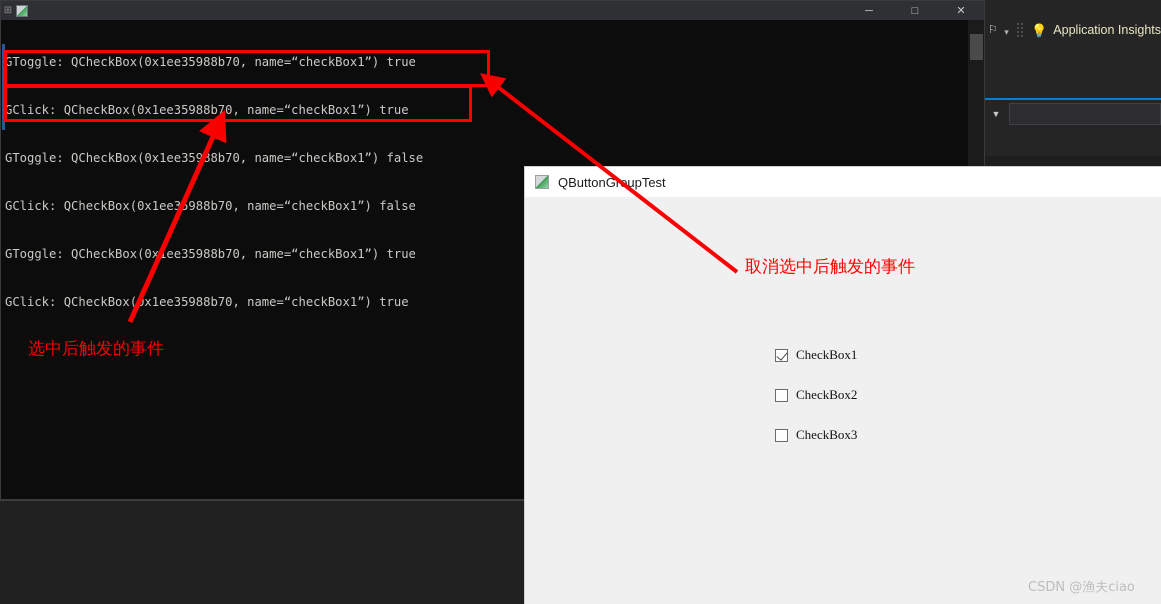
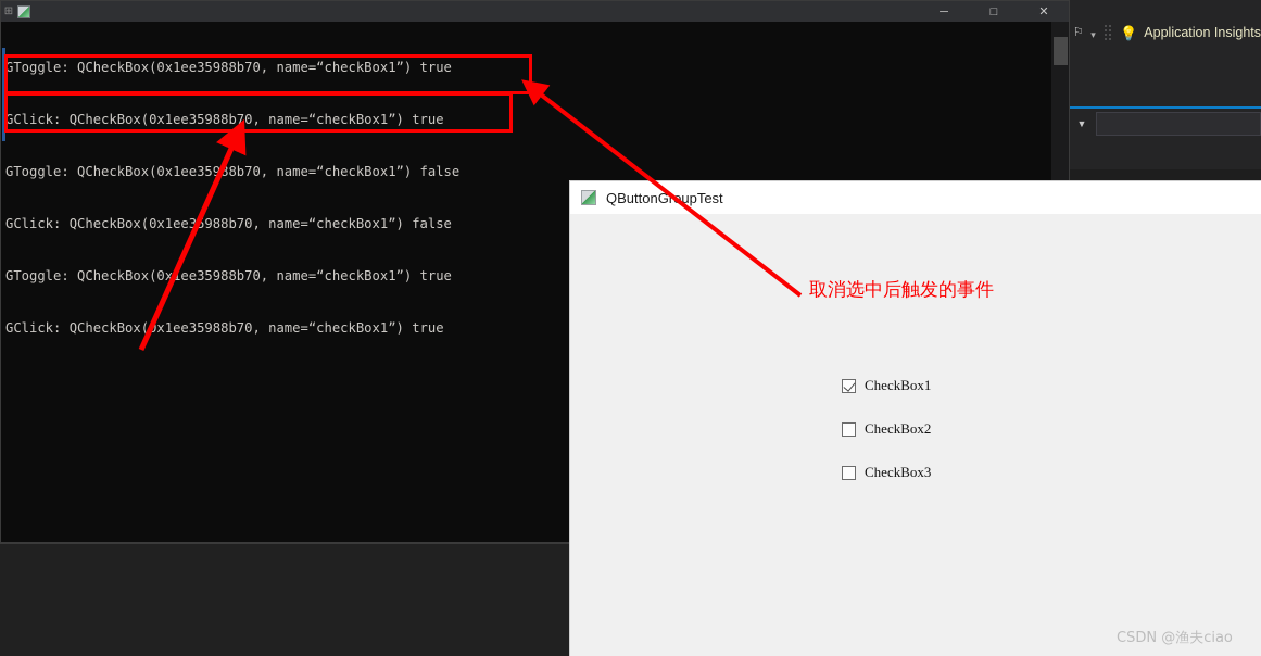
  ⚐
  ▾
  💡
  Application Insights
  ▼
  ⊞
  ─
  □
  ✕
  GToggle: QCheckBox(0x1ee35988b70, name=“checkBox1”) true
  GClick: QCheckBox(0x1ee35988b70, name=“checkBox1”) true
  GToggle: QCheckBox(0x1ee35988b70, name=“checkBox1”) false
  GClick: QCheckBox(0x1ee35988b70, name=“checkBox1”) false
  GToggle: QCheckBox(0xee35988b70, name=“checkBox1”) true
  GClick: QCheckBox(x1ee35988b70, name=“checkBox1”) true
  QButtonGupTest
  CheckBox1
  CheckBox2
  CheckBox3
- 选中后触发的事件
  取消选中后触发的事件
  CSDN @渔夫ciao
